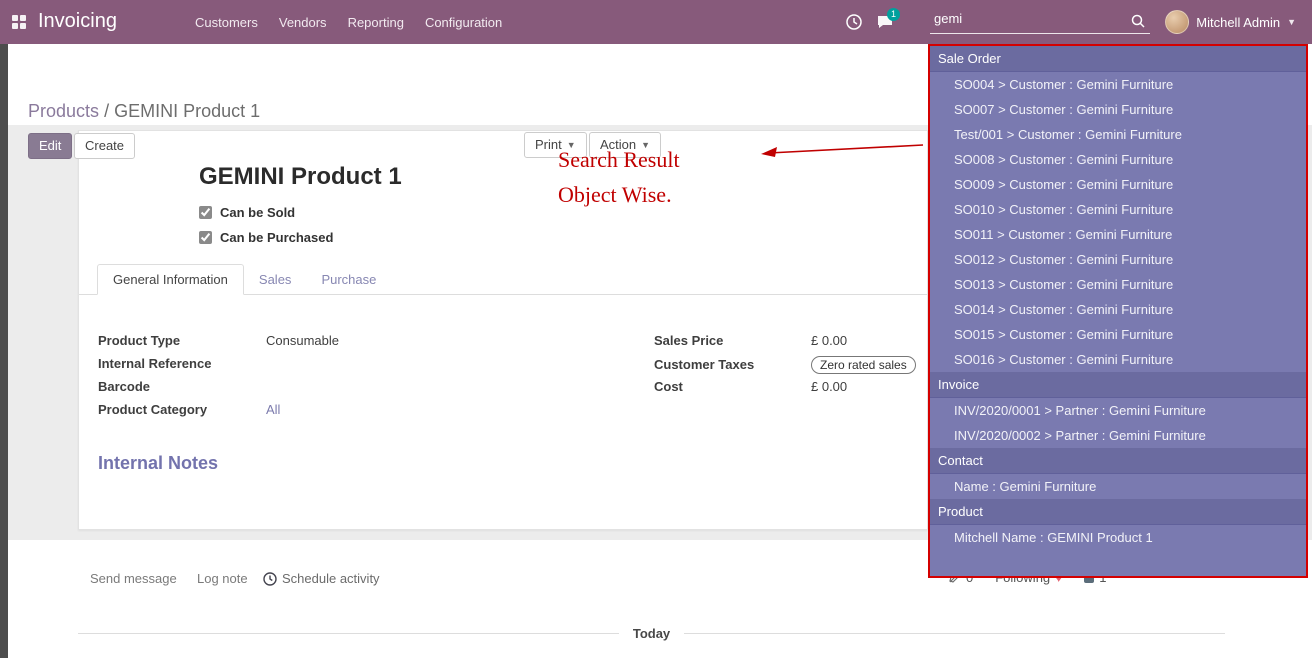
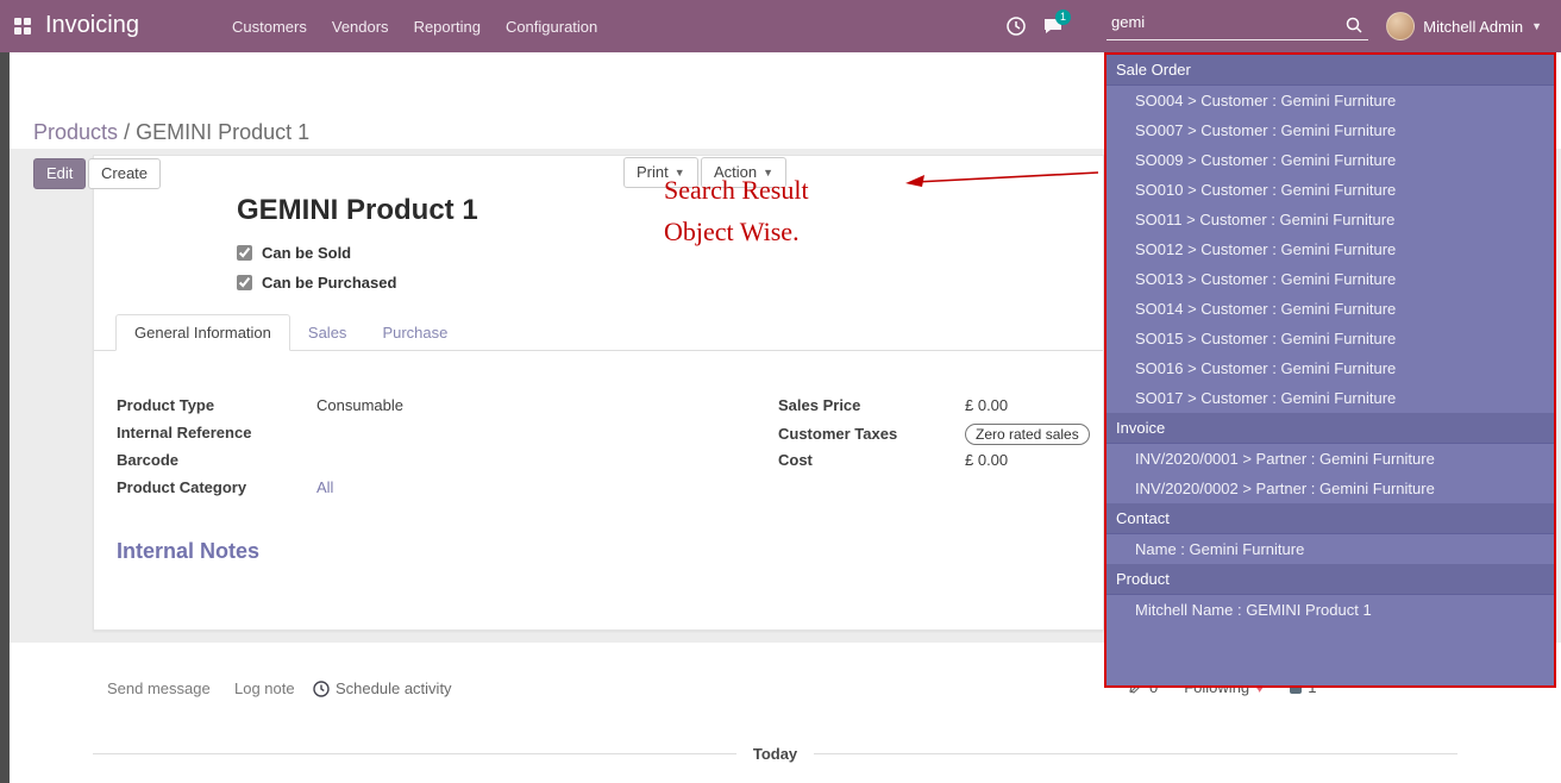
  Invoicing
  Customers
  Vendors
  Reporting
  Configuration
  1
  gemi
  Mitchell Admin
  ▼
  Products / GEMINI Product 1
  Edit
  Create
  Print
  ▼
  Action
  ▼
  GEMINI Product 1
  Can be Sold
  Can be Purchased
  General Information
  Sales
  Purchase
  Product Type
  Consumable
  Internal Reference
  Barcode
  Product Category
  All
  Sales Price
  £ 0.00
  Customer Taxes
  Zero rated sales
  Cost
  £ 0.00
  Internal Notes
  Search Result
  Object Wise.
  Sale Order
  SO004 > Customer : Gemini Furniture
  SO007 > Customer : Gemini Furniture
- Test/001 > Customer : Gemini Furniture
- SO008 > Customer : Gemini Furniture
  SO009 > Customer : Gemini Furniture
  SO010 > Customer : Gemini Furniture
  SO011 > Customer : Gemini Furniture
  SO012 > Customer : Gemini Furniture
  SO013 > Customer : Gemini Furniture
  SO014 > Customer : Gemini Furniture
  SO015 > Customer : Gemini Furniture
  SO016 > Customer : Gemini Furniture
+ SO017 > Customer : Gemini Furniture
  Invoice
  INV/2020/0001 > Partner : Gemini Furniture
  INV/2020/0002 > Partner : Gemini Furniture
  Contact
  Name : Gemini Furniture
  Product
  Mitchell Name : GEMINI Product 1
  Send message
  Log note
  Schedule activity
  Today
